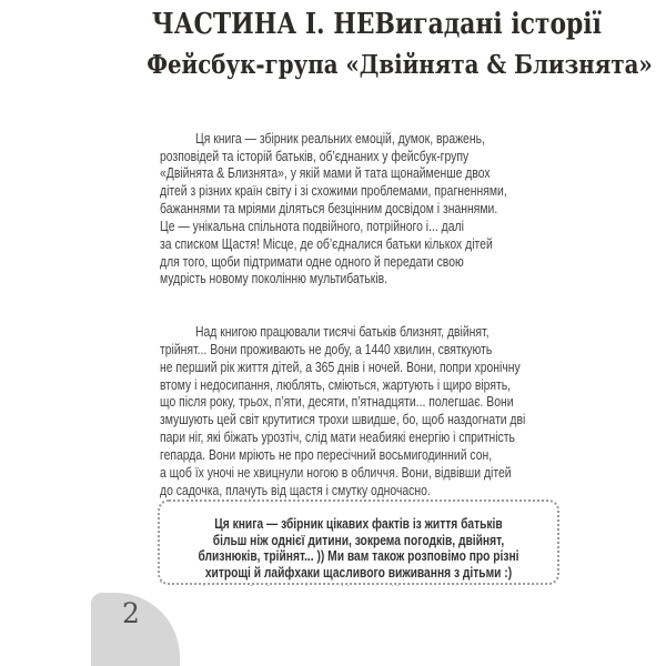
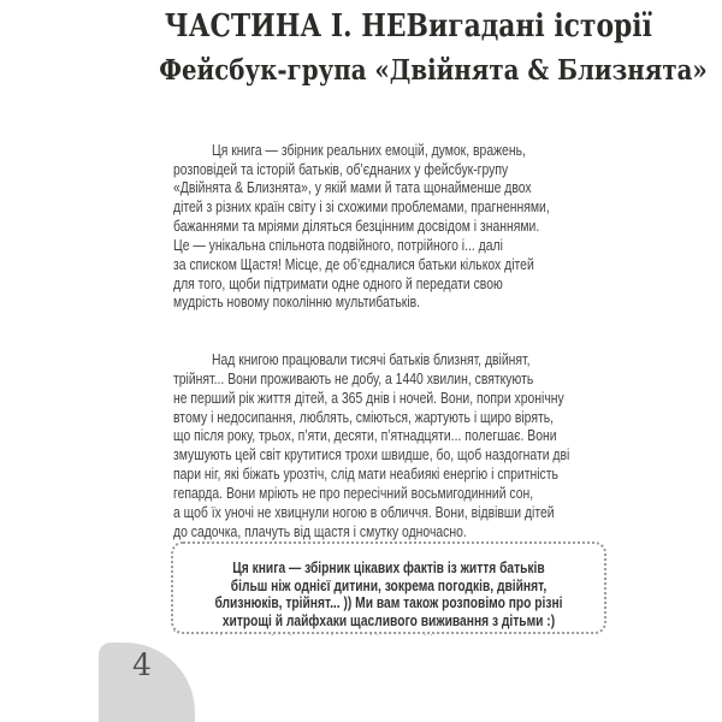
  ЧАСТИНА І. НЕВигадані історії
  Фейсбук-група «Двійнята & Близнята»
  Ця книга — збірник реальних емоцій, думок, вражень,
  розповідей та історій батьків, об’єднаних у фейсбук-групу
  «Двійнята & Близнята», у якій мами й тата щонайменше двох
  дітей з різних країн світу і зі схожими проблемами, прагненнями,
  бажаннями та мріями діляться безцінним досвідом і знаннями.
  Це — унікальна спільнота подвійного, потрійного і... далі
  за списком Щастя! Місце, де об’єдналися батьки кількох дітей
  для того, щоби підтримати одне одного й передати свою
  мудрість новому поколінню мультибатьків.
  Над книгою працювали тисячі батьків близнят, двійнят,
  трійнят... Вони проживають не добу, а 1440 хвилин, святкують
  не перший рік життя дітей, а 365 днів і ночей. Вони, попри хронічну
  втому і недосипання, люблять, сміються, жартують і щиро вірять,
  що після року, трьох, п’яти, десяти, п’ятнадцяти... полегшає. Вони
  змушують цей світ крутитися трохи швидше, бо, щоб наздогнати дві
  пари ніг, які біжать урозтіч, слід мати неабиякі енергію і спритність
  гепарда. Вони мріють не про пересічний восьмигодинний сон,
  а щоб їх уночі не хвицнули ногою в обличчя. Вони, відвівши дітей
  до садочка, плачуть від щастя і смутку одночасно.
  Ця книга — збірник цікавих фактів із життя батьків
  більш ніж однієї дитини, зокрема погодків, двійнят,
  близнюків, трійнят... )) Ми вам також розповімо про різні
  хитрощі й лайфхаки щасливого виживання з дітьми :)
- 2
+ 4
